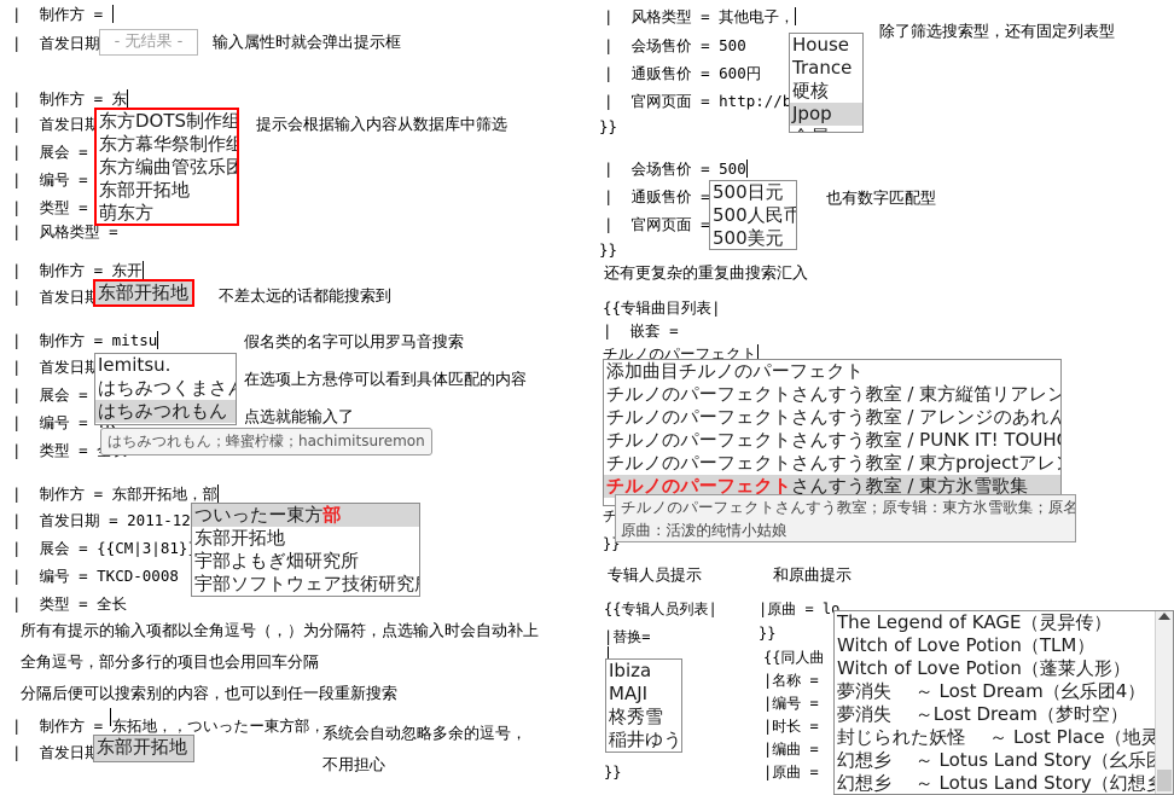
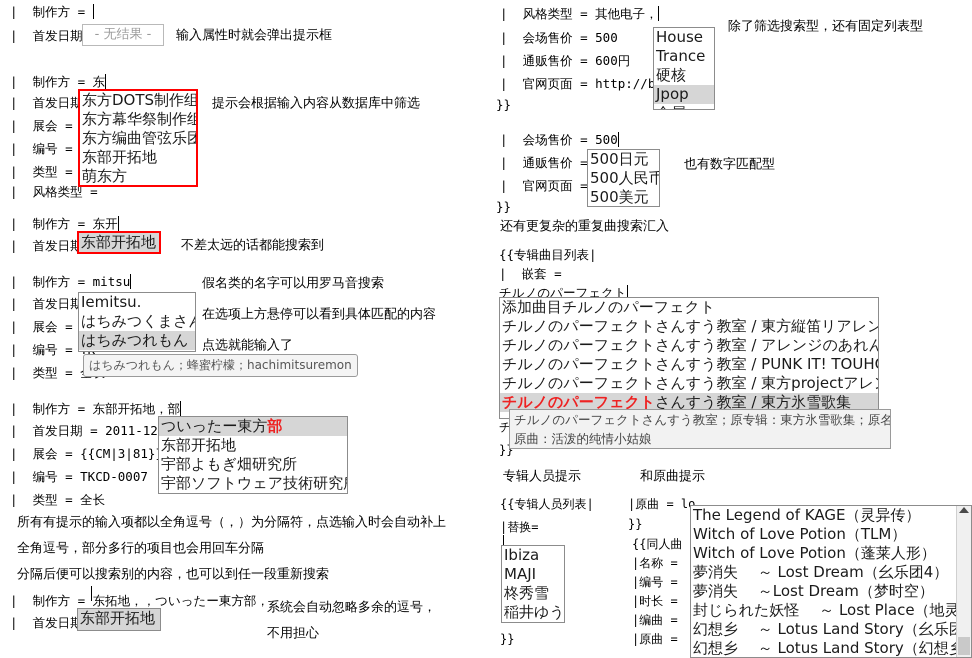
  | 制作方 =
  | 首发日期
  - 无结果 -
  输入属性时就会弹出提示框
  | 制作方 = 东
  | 首发日期
  | 类型 =
  | 风格类型 =
  东方DOTS制作组
  东方幕华祭制作组
  东方编曲管弦乐团
  东部开拓地
  萌东方
  提示会根据输入内容从数据库中筛选
  | 制作方 = 东开
  东部开拓地
  不差太远的话都能搜索到
  | 制作方 = mitsu
  | 首发日期
  Iemitsu.
  はちみつくまさ
  はちみつれもん
  はちみつれもん；蜂蜜柠檬；hachimitsuremon
  假名类的名字可以用罗马音搜索
  在选项上方悬停可以看到具体匹配的内容
  点选就能输入了
  | 制作方 = 东部开拓地，部
  | 首发日期 = 2011-12
  | 展会 = {{CM|3|81}
- | 编号 = TKCD-0008
+ | 编号 = TKCD-0007
  | 类型 = 全长
  ついったー東方部
  东部开拓地
  宇部よもぎ畑研究所
  宇部ソフトウェア技術研究
  所有有提示的输入项都以全角逗号（，）为分隔符，点选输入时会自动补上
  全角逗号，部分多行的项目也会用回车分隔
  分隔后便可以搜索别的内容，也可以到任一段重新搜索
  | 制作方 = 东拓地，，ついったー東方部，
  东部开拓地
  系统会自动忽略多余的逗号，
  不用担心
  | 风格类型 = 其他电子，
  | 会场售价 = 500
  | 通贩售价 = 600円
  | 官网页面 = http://b
  }}
  House
  Trance
  硬核
  Jpop
  除了筛选搜索型，还有固定列表型
  | 会场售价 = 500
  | 通贩售价 =
  | 官网页面 =
  }}
  500日元
  500人民币
  500美元
  也有数字匹配型
  还有更复杂的重复曲搜索汇入
  {{专辑曲目列表|
  | 嵌套 =
  チルノのパーフェクト
  添加曲目チルノのパーフェクト
  チルノのパーフェクトさんすう教室 / 東方縦笛リアレン
  チルノのパーフェクトさんすう教室 / アレンジのあれん
  チルノのパーフェクトさんすう教室 / PUNK IT! TOUH
  チルノのパーフェクトさんすう教室 / 東方projectアレ
  チルノのパーフェクトさんすう教室 / 東方氷雪歌集
  チ
  }}
  チルノのパーフェクトさんすう教室；原专辑：東方氷雪歌集；原名
  原曲：活泼的纯情小姑娘
  专辑人员提示
  和原曲提示
  {{专辑人员列表|
  |替换=
  Ibiza
  MAJI
  柊秀雪
  稲井ゆう
  }}
  |原曲 = lo
  }}
  {{同人曲
  |名称 =
  |编号 =
  |时长 =
  |编曲 =
  |原曲 =
  The Legend of KAGE（灵异传）
  Witch of Love Potion（TLM）
  Witch of Love Potion（蓬莱人形）
  夢消失 ～ Lost Dream（幺乐团4）
  夢消失 ～Lost Dream（梦时空）
  封じられた妖怪 ～ Lost Place（地灵
  幻想乡 ～ Lotus Land Story（幺乐
  幻想乡 ～ Lotus Land Story（幻想
